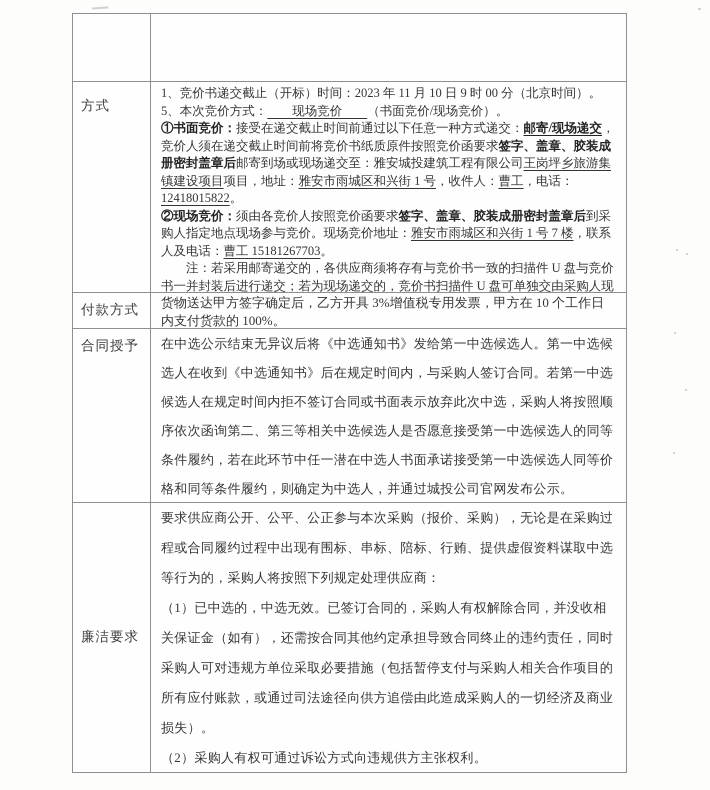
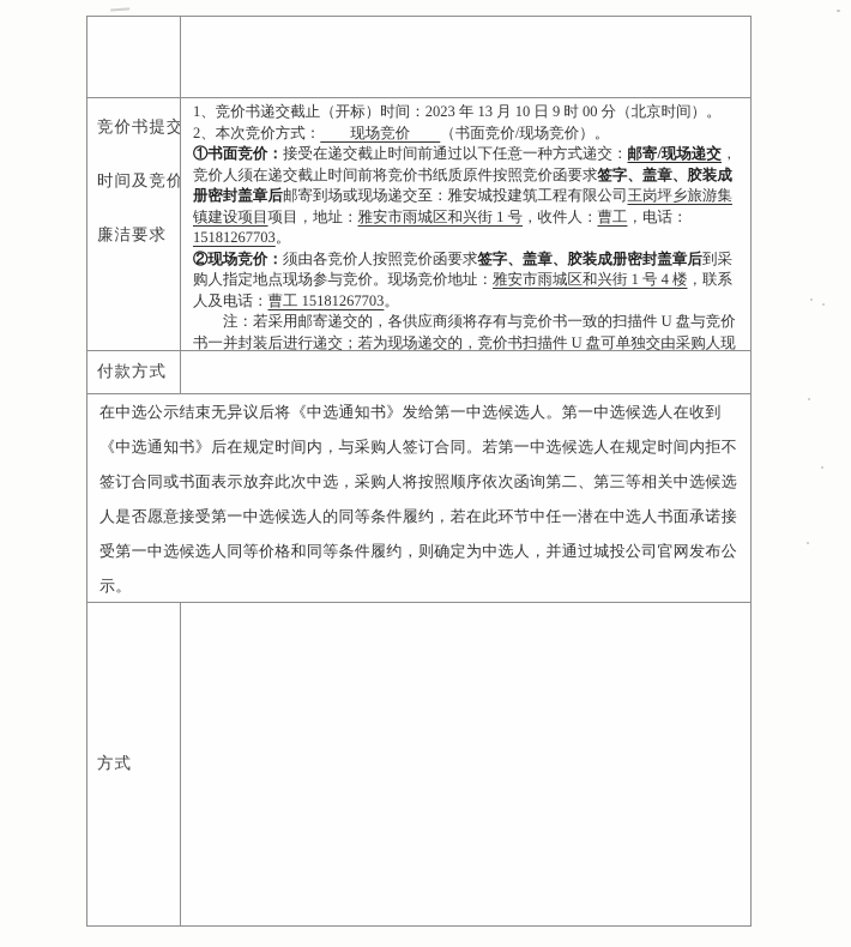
+ 竞价书提交
+ 时间及竞价
- 方式
+ 廉洁要求
- 1、竞价书递交截止（开标）时间：2023 年 11 月 10 日 9 时 00 分（北京时间）。
+ 1、竞价书递交截止（开标）时间：2023 年 13 月 10 日 9 时 00 分（北京时间）。
- 5、本次竞价方式： 现场竞价 （书面竞价/现场竞价）。
+ 2、本次竞价方式： 现场竞价 （书面竞价/现场竞价）。
- ①书面竞价：接受在递交截止时间前通过以下任意一种方式递交：邮寄/现场递交，竞价人须在递交截止时间前将竞价书纸质原件按照竞价函要求签字、盖章、胶装成册密封盖章后邮寄到场或现场递交至：雅安城投建筑工程有限公司王岗坪乡旅游集镇建设项目项目，地址：雅安市雨城区和兴街 1 号，收件人：曹工，电话：12418015822。
+ ①书面竞价：接受在递交截止时间前通过以下任意一种方式递交：邮寄/现场递交，竞价人须在递交截止时间前将竞价书纸质原件按照竞价函要求签字、盖章、胶装成册密封盖章后邮寄到场或现场递交至：雅安城投建筑工程有限公司王岗坪乡旅游集镇建设项目项目，地址：雅安市雨城区和兴街 1 号，收件人：曹工，电话：15181267703。
- ②现场竞价：须由各竞价人按照竞价函要求签字、盖章、胶装成册密封盖章后到采购人指定地点现场参与竞价。现场竞价地址：雅安市雨城区和兴街 1 号 7 楼，联系人及电话：曹工 15181267703。
+ ②现场竞价：须由各竞价人按照竞价函要求签字、盖章、胶装成册密封盖章后到采购人指定地点现场参与竞价。现场竞价地址：雅安市雨城区和兴街 1 号 4 楼，联系人及电话：曹工 15181267703。
  注：若采用邮寄递交的，各供应商须将存有与竞价书一致的扫描件 U 盘与竞价书一并封装后进行递交；若为现场递交的，竞价书扫描件 U 盘可单独交由采购人现
  付款方式
- 货物送达甲方签字确定后，乙方开具 3%增值税专用发票，甲方在 10 个工作日内支付货款的 100%。
- 合同授予
  在中选公示结束无异议后将《中选通知书》发给第一中选候选人。第一中选候选人在收到《中选通知书》后在规定时间内，与采购人签订合同。若第一中选候选人在规定时间内拒不签订合同或书面表示放弃此次中选，采购人将按照顺序依次函询第二、第三等相关中选候选人是否愿意接受第一中选候选人的同等条件履约，若在此环节中任一潜在中选人书面承诺接受第一中选候选人同等价格和同等条件履约，则确定为中选人，并通过城投公司官网发布公示。
- 廉洁要求
+ 方式
- 要求供应商公开、公平、公正参与本次采购（报价、采购），无论是在采购过程或合同履约过程中出现有围标、串标、陪标、行贿、提供虚假资料谋取中选等行为的，采购人将按照下列规定处理供应商：
- （1）已中选的，中选无效。已签订合同的，采购人有权解除合同，并没收相关保证金（如有），还需按合同其他约定承担导致合同终止的违约责任，同时采购人可对违规方单位采取必要措施（包括暂停支付与采购人相关合作项目的所有应付账款，或通过司法途径向供方追偿由此造成采购人的一切经济及商业损失）。
- （2）采购人有权可通过诉讼方式向违规供方主张权利。
